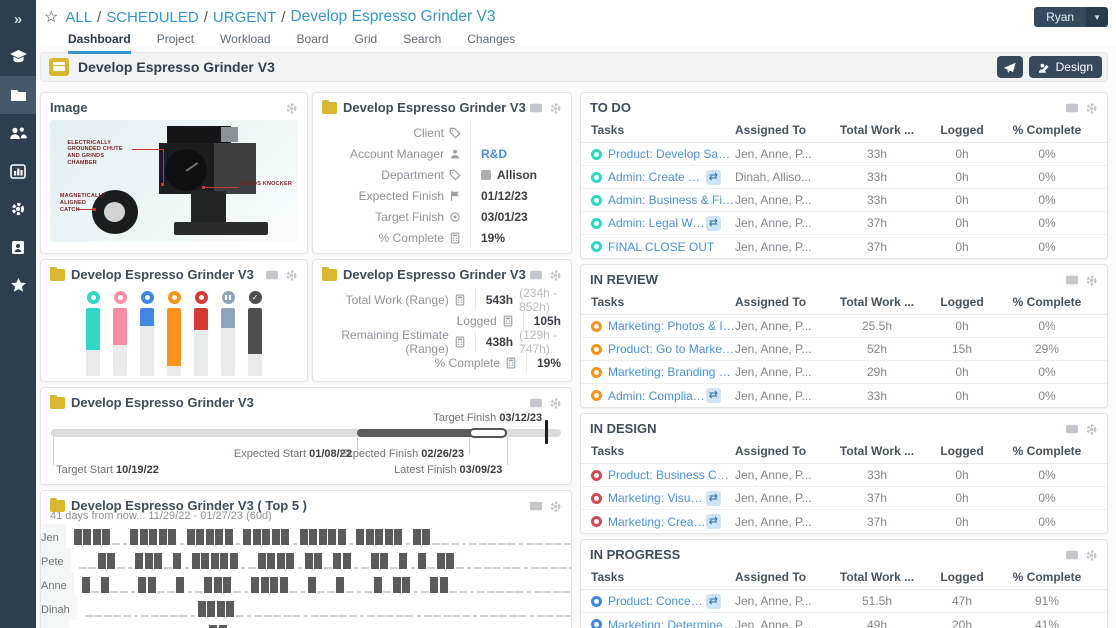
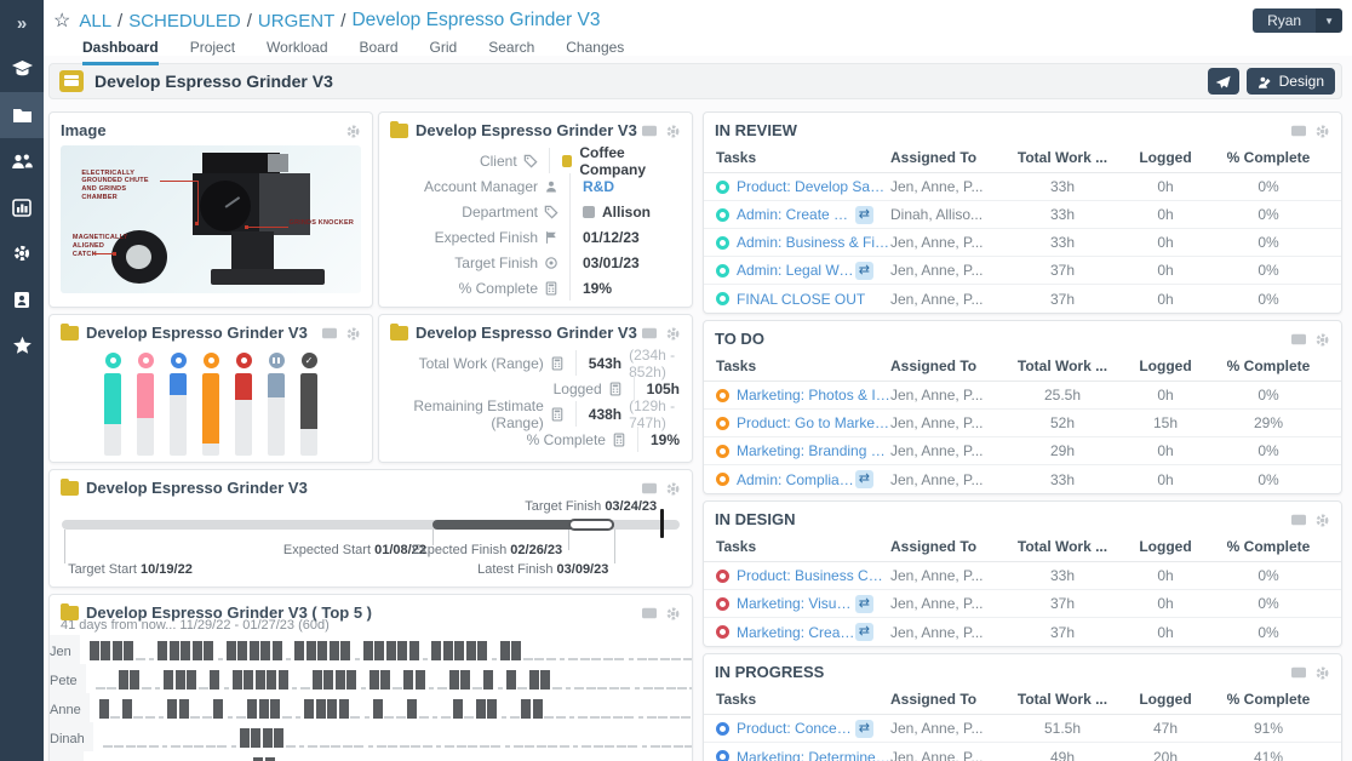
  »
  ☆
  ALL
  /
  SCHEDULED
  /
  URGENT
  /
  Develop Espresso Grinder V3
  Ryan
  ▼
  Dashboard
  Project
  Workload
  Board
  Grid
  Search
  Changes
  Develop Espresso Grinder V3
  Design
  Image
  Develop Espresso Grinder V3
  Client
+ Coffee Company
  Account Manager
  R&D
  Department
  Allison
  Expected Finish
  01/12/23
  Target Finish
  03/01/23
  % Complete
  19%
  Develop Espresso Grinder V3
  ✓
  Develop Espresso Grinder V3
  Total Work (Range)
  543h
  (234h - 852h)
  Logged
  105h
  Remaining Estimate (Range)
  438h
  (129h - 747h)
  % Complete
  19%
  Develop Espresso Grinder V3
- Target Finish 03/12/23
+ Target Finish 03/24/23
  Expected Start 01/08/22
  Expected Finish 02/26/23
  Target Start 10/19/22
  Latest Finish 03/09/23
  Develop Espresso Grinder V3 ( Top 5 )
  41 days from now... 11/29/22 - 01/27/23 (60d)
  Jen
  Pete
  Anne
  Dinah
- TO DO
+ IN REVIEW
  Tasks
  Assigned To
  Total Work ...
  Logged
  % Complete
  Jen, Anne, P...
  33h
  0h
  0%
  ⇄
  Dinah, Alliso...
  33h
  0h
  0%
  Jen, Anne, P...
  33h
  0h
  0%
  Admin: Legal Wor
  ⇄
  Jen, Anne, P...
  37h
  0h
  0%
  FINAL CLOSE OUT
  Jen, Anne, P...
  37h
  0h
  0%
- IN REVIEW
+ TO DO
  Tasks
  Assigned To
  Total Work ...
  Logged
  % Complete
  Marketing: Photos & Illu
  Jen, Anne, P...
  25.5h
  0h
  0%
  Product: Go to Market P
  Jen, Anne, P...
  52h
  15h
  29%
  Marketing: Branding Re
  Jen, Anne, P...
  29h
  0h
  0%
  Admin: Complianc
  ⇄
  Jen, Anne, P...
  33h
  0h
  0%
  IN DESIGN
  Tasks
  Assigned To
  Total Work ...
  Logged
  % Complete
  Product: Business Case
  Jen, Anne, P...
  33h
  0h
  0%
  ⇄
  Jen, Anne, P...
  37h
  0h
  0%
  ⇄
  Jen, Anne, P...
  37h
  0h
  0%
  IN PROGRESS
  Tasks
  Assigned To
  Total Work ...
  Logged
  % Complete
  ⇄
  Jen, Anne, P...
  51.5h
  47h
  91%
  Jen, Anne, P...
  49h
  20h
  41%
